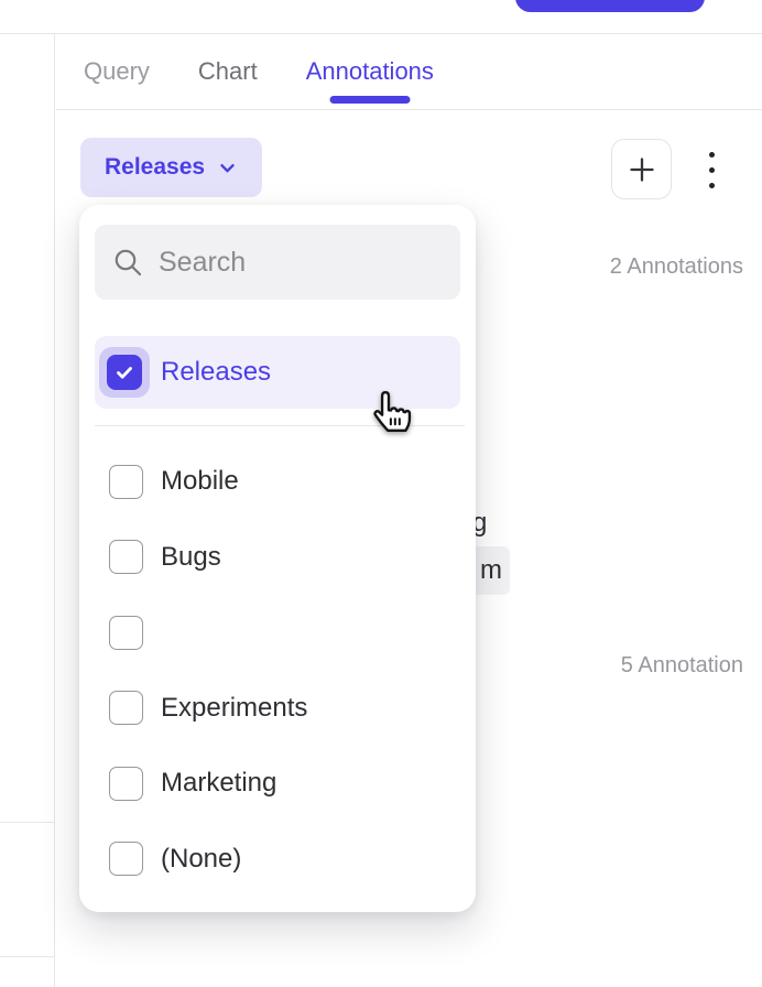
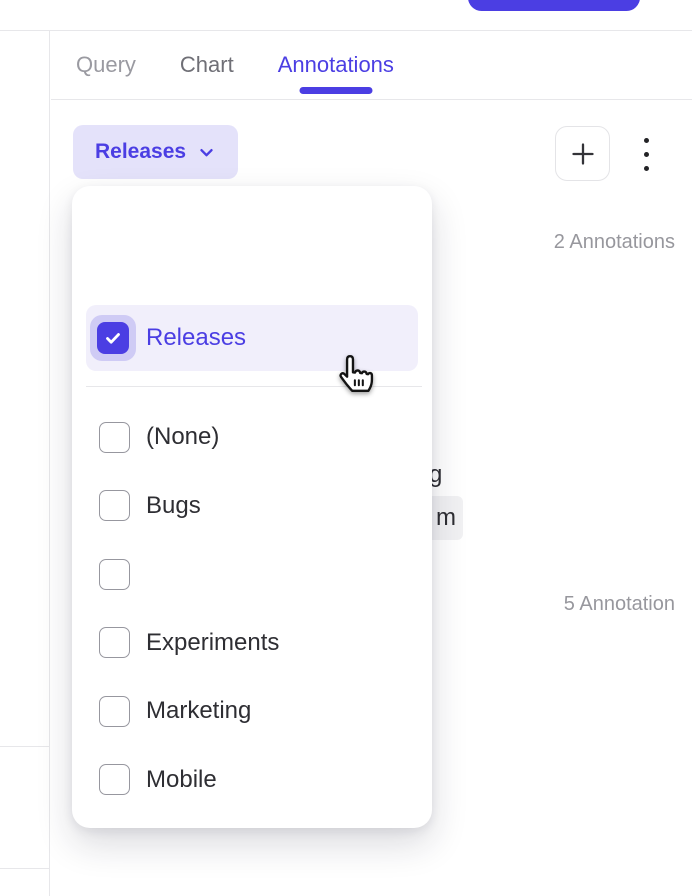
  Query
  Chart
  Annotations
  Releases
  2 Annotations
  5 Annotation
  g
  m
- Search
  Releases
- Mobile
+ (None)
  Bugs
  Experiments
  Marketing
- (None)
+ Mobile
